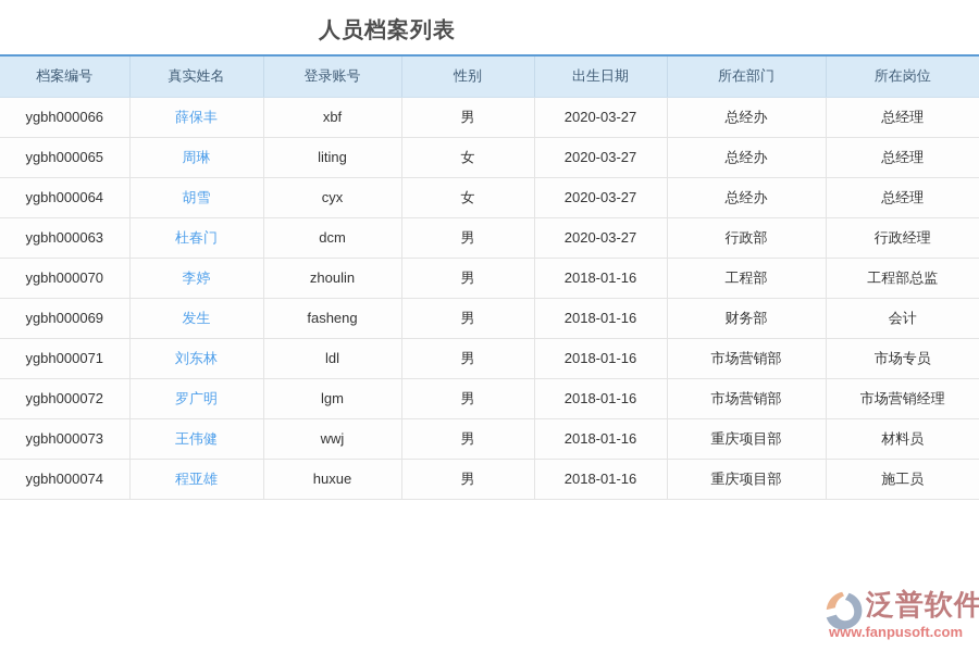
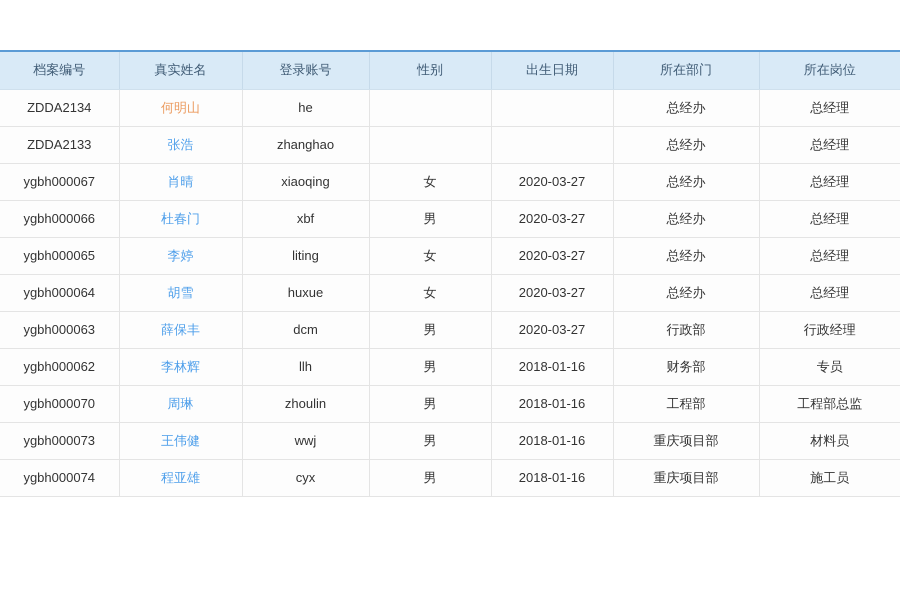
- 人员档案列表
  档案编号	真实姓名	登录账号	性别	出生日期	所在部门	所在岗位
+ ZDDA2134	何明山	he			总经办	总经理
+ ZDDA2133	张浩	zhanghao			总经办	总经理
+ ygbh000067	肖晴	xiaoqing	女	2020-03-27	总经办	总经理
- ygbh000066	薛保丰	xbf	男	2020-03-27	总经办	总经理
+ ygbh000066	杜春门	xbf	男	2020-03-27	总经办	总经理
- ygbh000065	周琳	liting	女	2020-03-27	总经办	总经理
+ ygbh000065	李婷	liting	女	2020-03-27	总经办	总经理
- ygbh000064	胡雪	cyx	女	2020-03-27	总经办	总经理
+ ygbh000064	胡雪	huxue	女	2020-03-27	总经办	总经理
- ygbh000063	杜春门	dcm	男	2020-03-27	行政部	行政经理
+ ygbh000063	薛保丰	dcm	男	2020-03-27	行政部	行政经理
+ ygbh000062	李林辉	llh	男	2018-01-16	财务部	专员
- ygbh000070	李婷	zhoulin	男	2018-01-16	工程部	工程部总监
+ ygbh000070	周琳	zhoulin	男	2018-01-16	工程部	工程部总监
- ygbh000069	发生	fasheng	男	2018-01-16	财务部	会计
- ygbh000071	刘东林	ldl	男	2018-01-16	市场营销部	市场专员
- ygbh000072	罗广明	lgm	男	2018-01-16	市场营销部	市场营销经理
  ygbh000073	王伟健	wwj	男	2018-01-16	重庆项目部	材料员
- ygbh000074	程亚雄	huxue	男	2018-01-16	重庆项目部	施工员
+ ygbh000074	程亚雄	cyx	男	2018-01-16	重庆项目部	施工员
- 泛普软件
- www.fanpusoft.com
